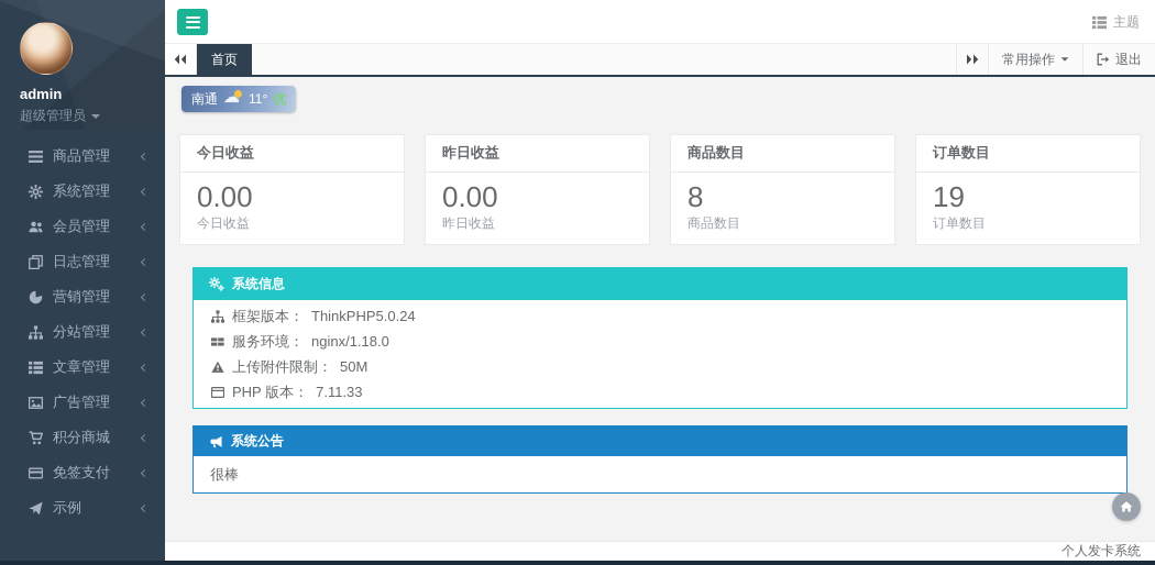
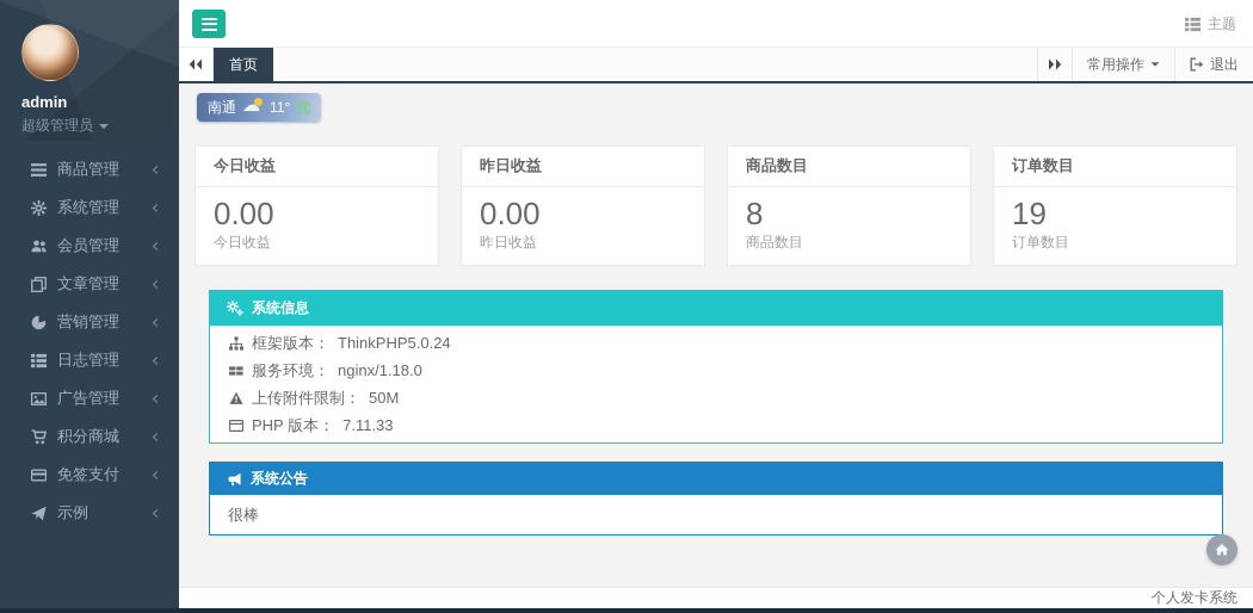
  admin
  超级管理员
  商品管理
  系统管理
  会员管理
- 日志管理
+ 文章管理
  营销管理
- 分站管理
- 文章管理
+ 日志管理
  广告管理
  积分商城
  免签支付
  示例
  主题
  首页
  常用操作
  退出
  南通
  ☁
  11°
  优
  今日收益
  0.00
  今日收益
  昨日收益
  0.00
  昨日收益
  商品数目
  8
  商品数目
  订单数目
  19
  订单数目
  系统信息
  框架版本：
  ThinkPHP5.0.24
  服务环境：
  nginx/1.18.0
  上传附件限制：
  50M
  PHP 版本：
  7.11.33
  系统公告
  很棒
  个人发卡系统
